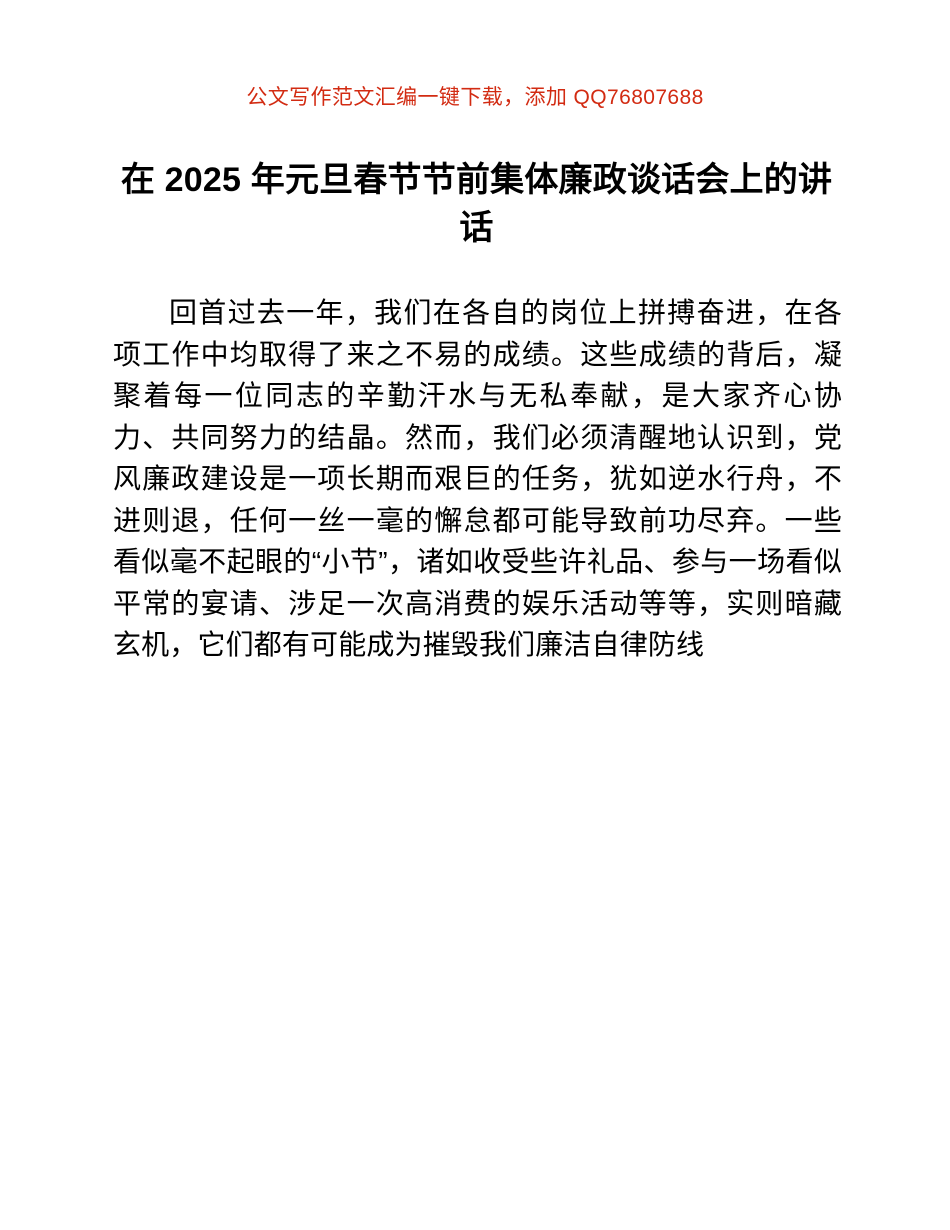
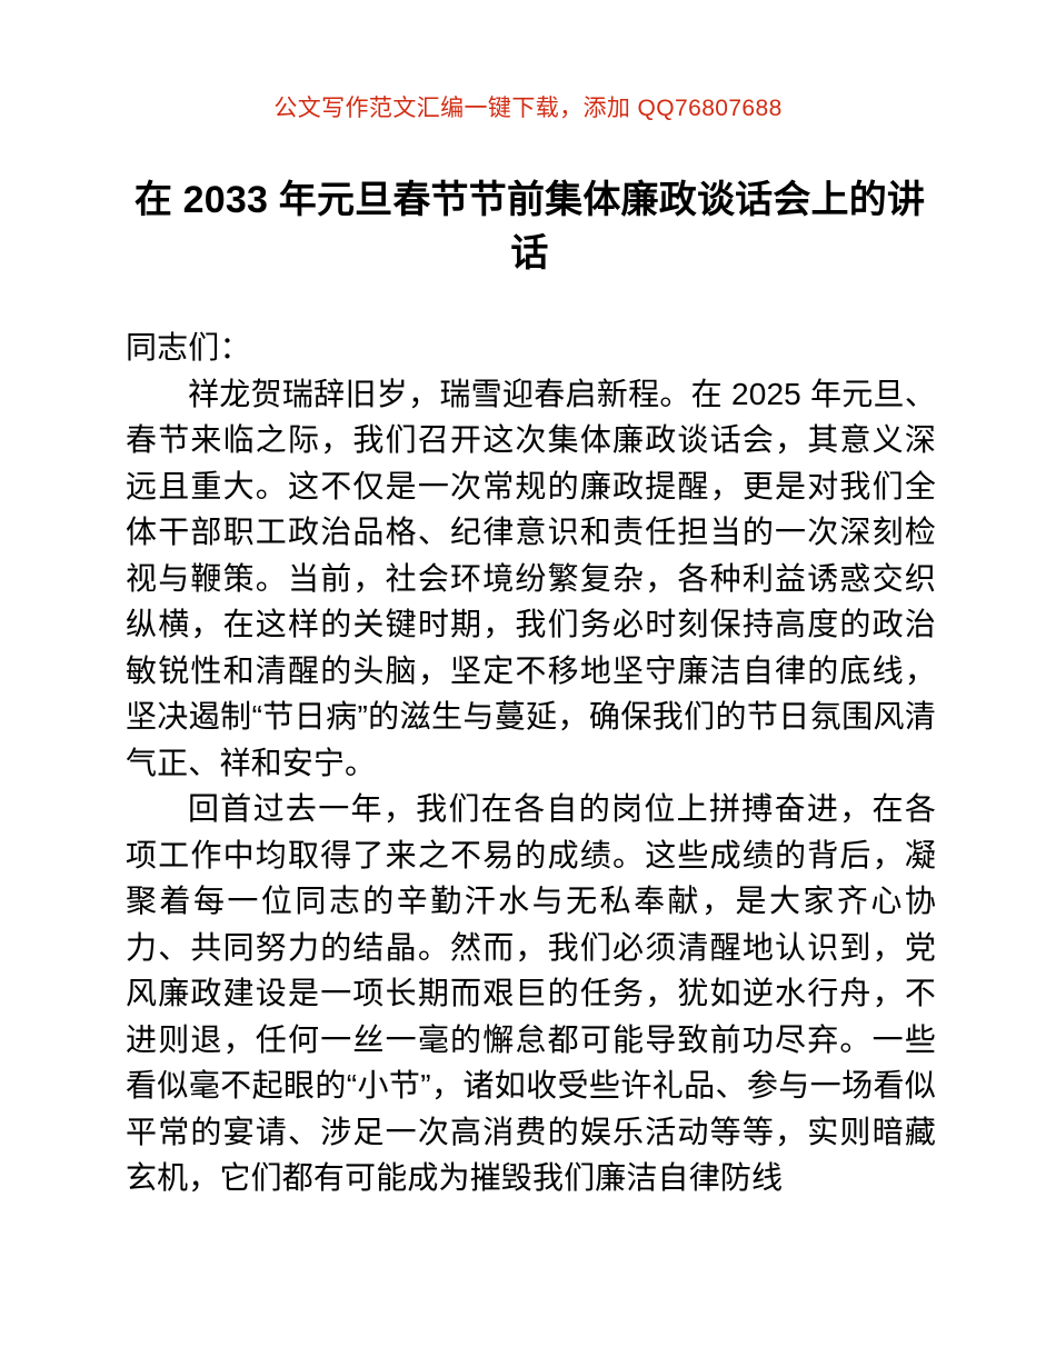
  公文写作范文汇编一键下载，添加 QQ76807688
- 在 2025 年元旦春节节前集体廉政谈话会上的讲话
+ 在 2033 年元旦春节节前集体廉政谈话会上的讲话
+ 同志们：
+ 祥龙贺瑞辞旧岁，瑞雪迎春启新程。在 2025 年元旦、春节来临之际，我们召开这次集体廉政谈话会，其意义深远且重大。这不仅是一次常规的廉政提醒，更是对我们全体干部职工政治品格、纪律意识和责任担当的一次深刻检视与鞭策。当前，社会环境纷繁复杂，各种利益诱惑交织纵横，在这样的关键时期，我们务必时刻保持高度的政治敏锐性和清醒的头脑，坚定不移地坚守廉洁自律的底线，坚决遏制“节日病”的滋生与蔓延，确保我们的节日氛围风清气正、祥和安宁。
  回首过去一年，我们在各自的岗位上拼搏奋进，在各项工作中均取得了来之不易的成绩。这些成绩的背后，凝聚着每一位同志的辛勤汗水与无私奉献，是大家齐心协力、共同努力的结晶。然而，我们必须清醒地认识到，党风廉政建设是一项长期而艰巨的任务，犹如逆水行舟，不进则退，任何一丝一毫的懈怠都可能导致前功尽弃。一些看似毫不起眼的“小节”，诸如收受些许礼品、参与一场看似平常的宴请、涉足一次高消费的娱乐活动等等，实则暗藏玄机，它们都有可能成为摧毁我们廉洁自律防线
